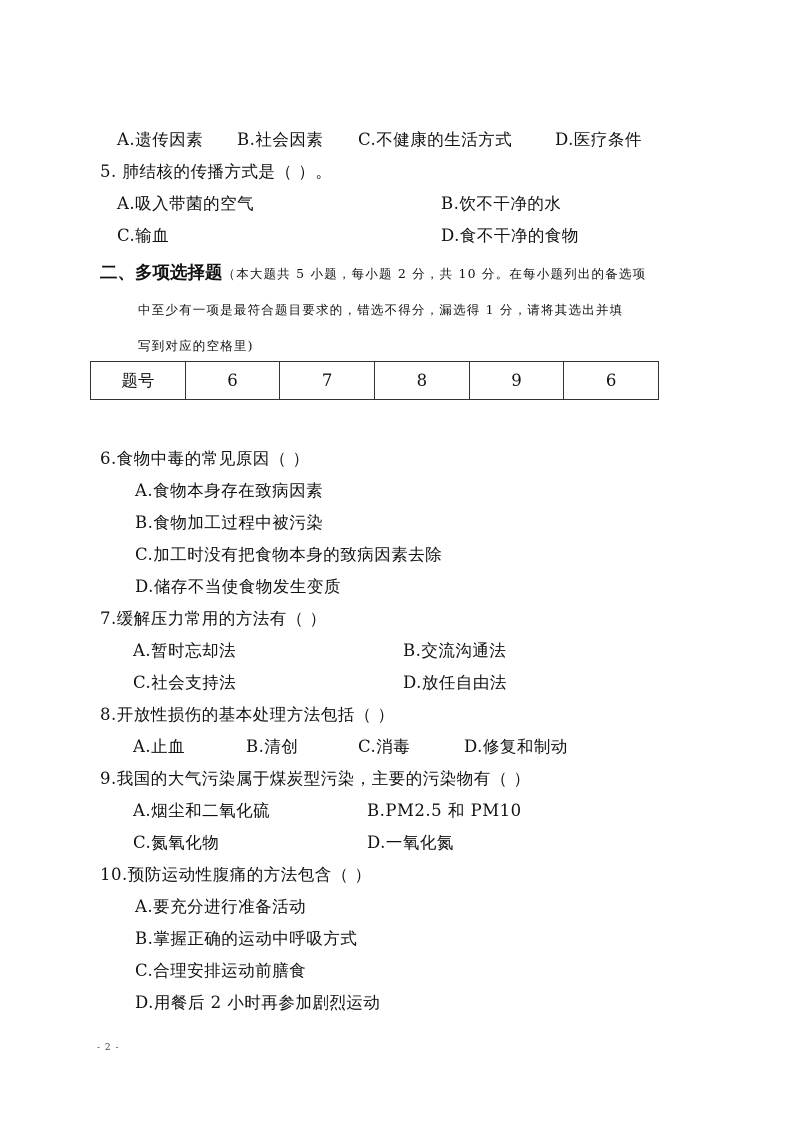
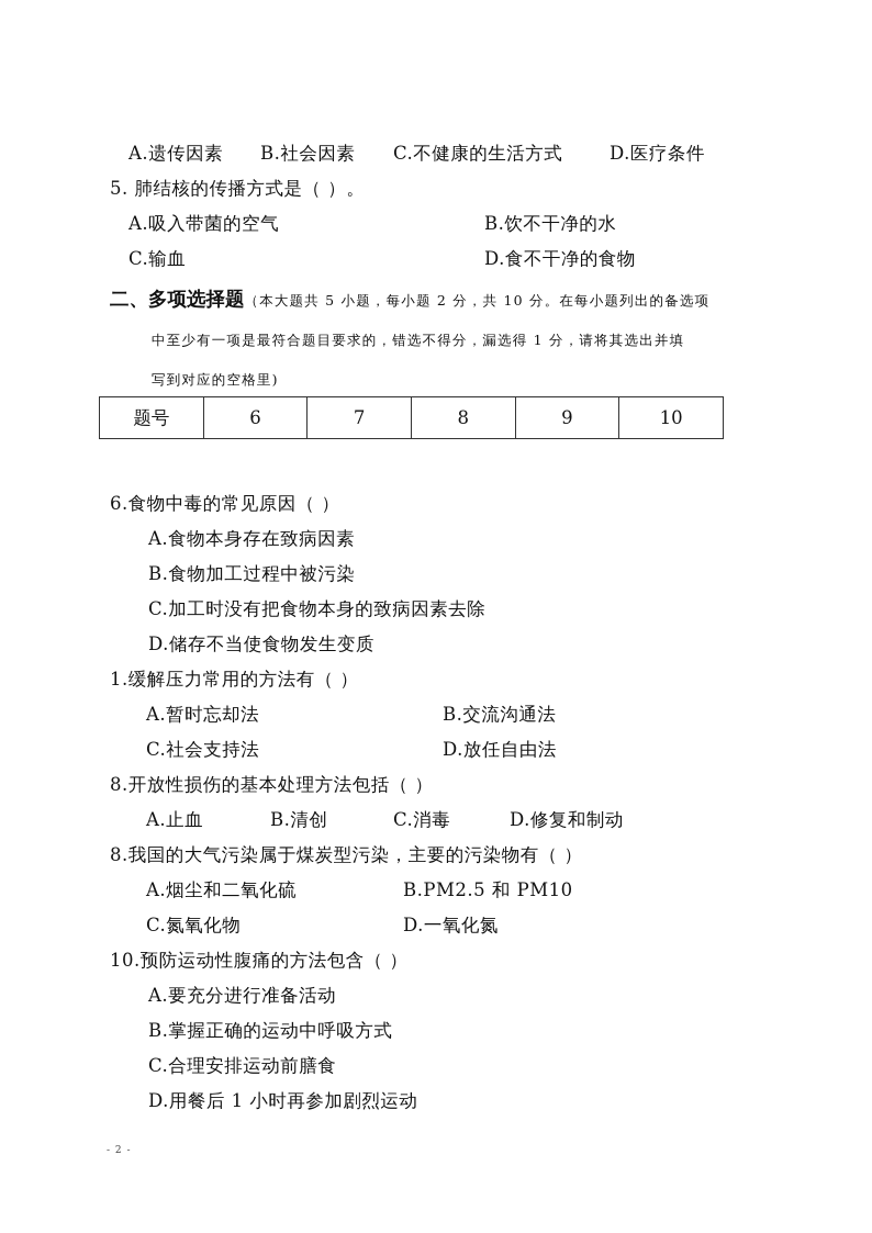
  A.遗传因素
  B.社会因素
  C.不健康的生活方式
  D.医疗条件
  5. 肺结核的传播方式是（ ）。
  A.吸入带菌的空气
  B.饮不干净的水
  C.输血
  D.食不干净的食物
  二、多项选择题（本大题共 5 小题，每小题 2 分，共 10 分。在每小题列出的备选项
  中至少有一项是最符合题目要求的，错选不得分，漏选得 1 分，请将其选出并填
  写到对应的空格里)
- 题号	6	7	8	9	6
+ 题号	6	7	8	9	10
  6.食物中毒的常见原因（ ）
  A.食物本身存在致病因素
  B.食物加工过程中被污染
  C.加工时没有把食物本身的致病因素去除
  D.储存不当使食物发生变质
- 7.缓解压力常用的方法有（ ）
+ 1.缓解压力常用的方法有（ ）
  A.暂时忘却法
  B.交流沟通法
  C.社会支持法
  D.放任自由法
  8.开放性损伤的基本处理方法包括（ ）
  A.止血
  B.清创
  C.消毒
  D.修复和制动
- 9.我国的大气污染属于煤炭型污染，主要的污染物有（ ）
+ 8.我国的大气污染属于煤炭型污染，主要的污染物有（ ）
  A.烟尘和二氧化硫
  B.PM2.5 和 PM10
  C.氮氧化物
  D.一氧化氮
  10.预防运动性腹痛的方法包含（ ）
  A.要充分进行准备活动
  B.掌握正确的运动中呼吸方式
  C.合理安排运动前膳食
- D.用餐后 2 小时再参加剧烈运动
+ D.用餐后 1 小时再参加剧烈运动
  - 2 -
